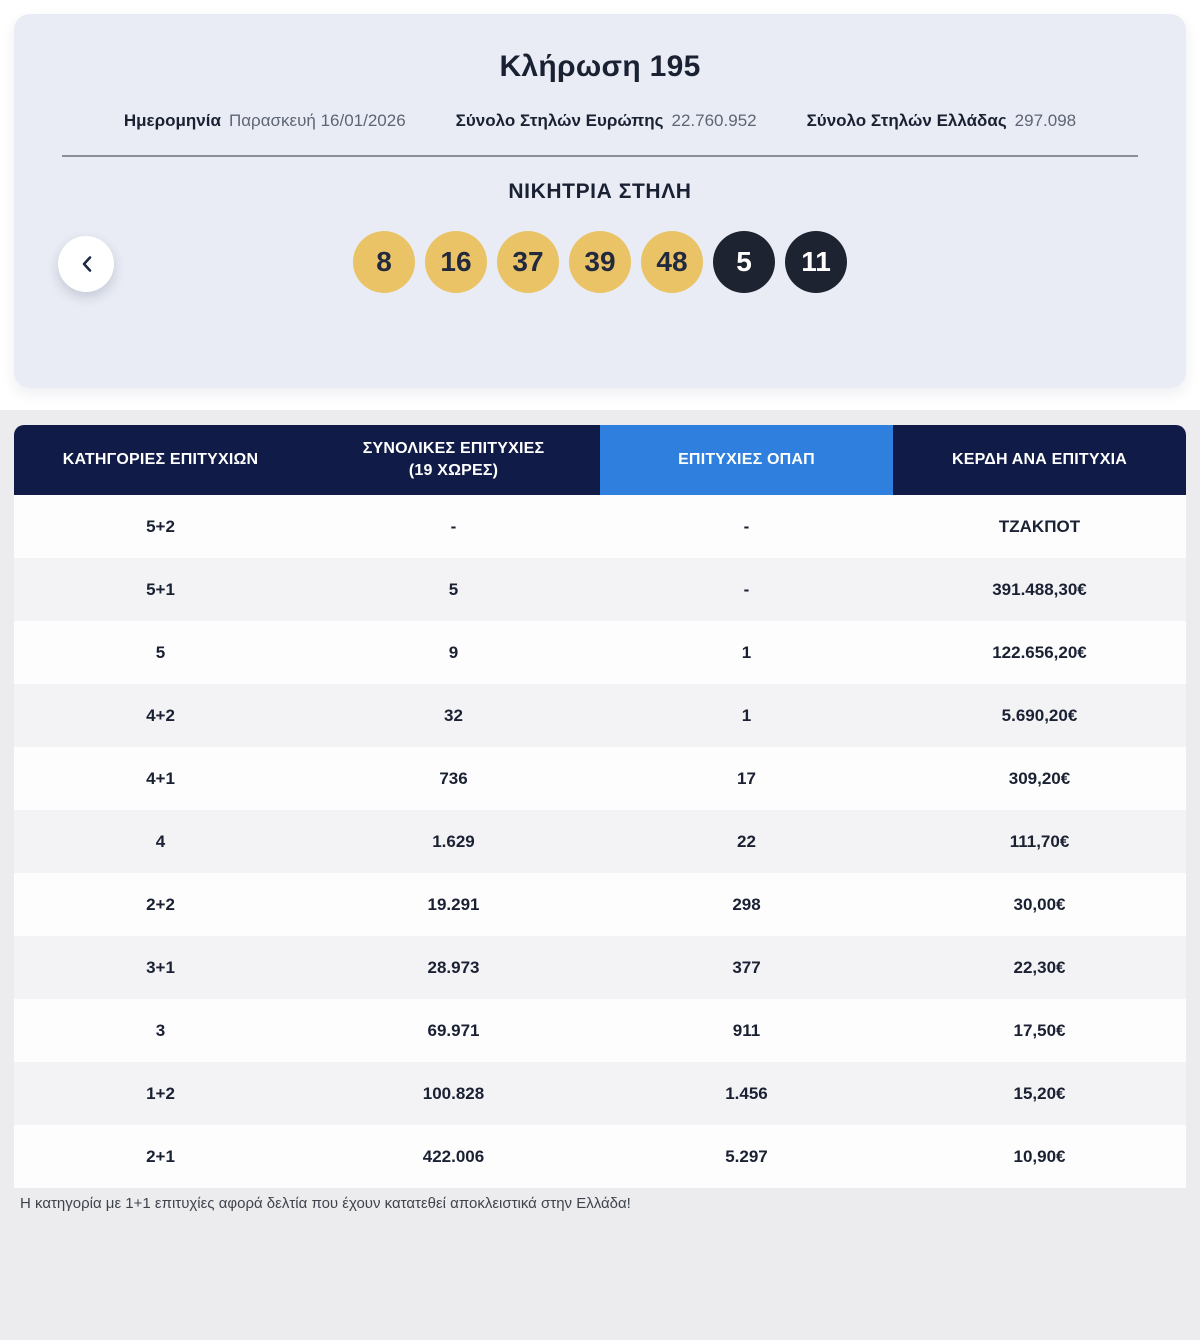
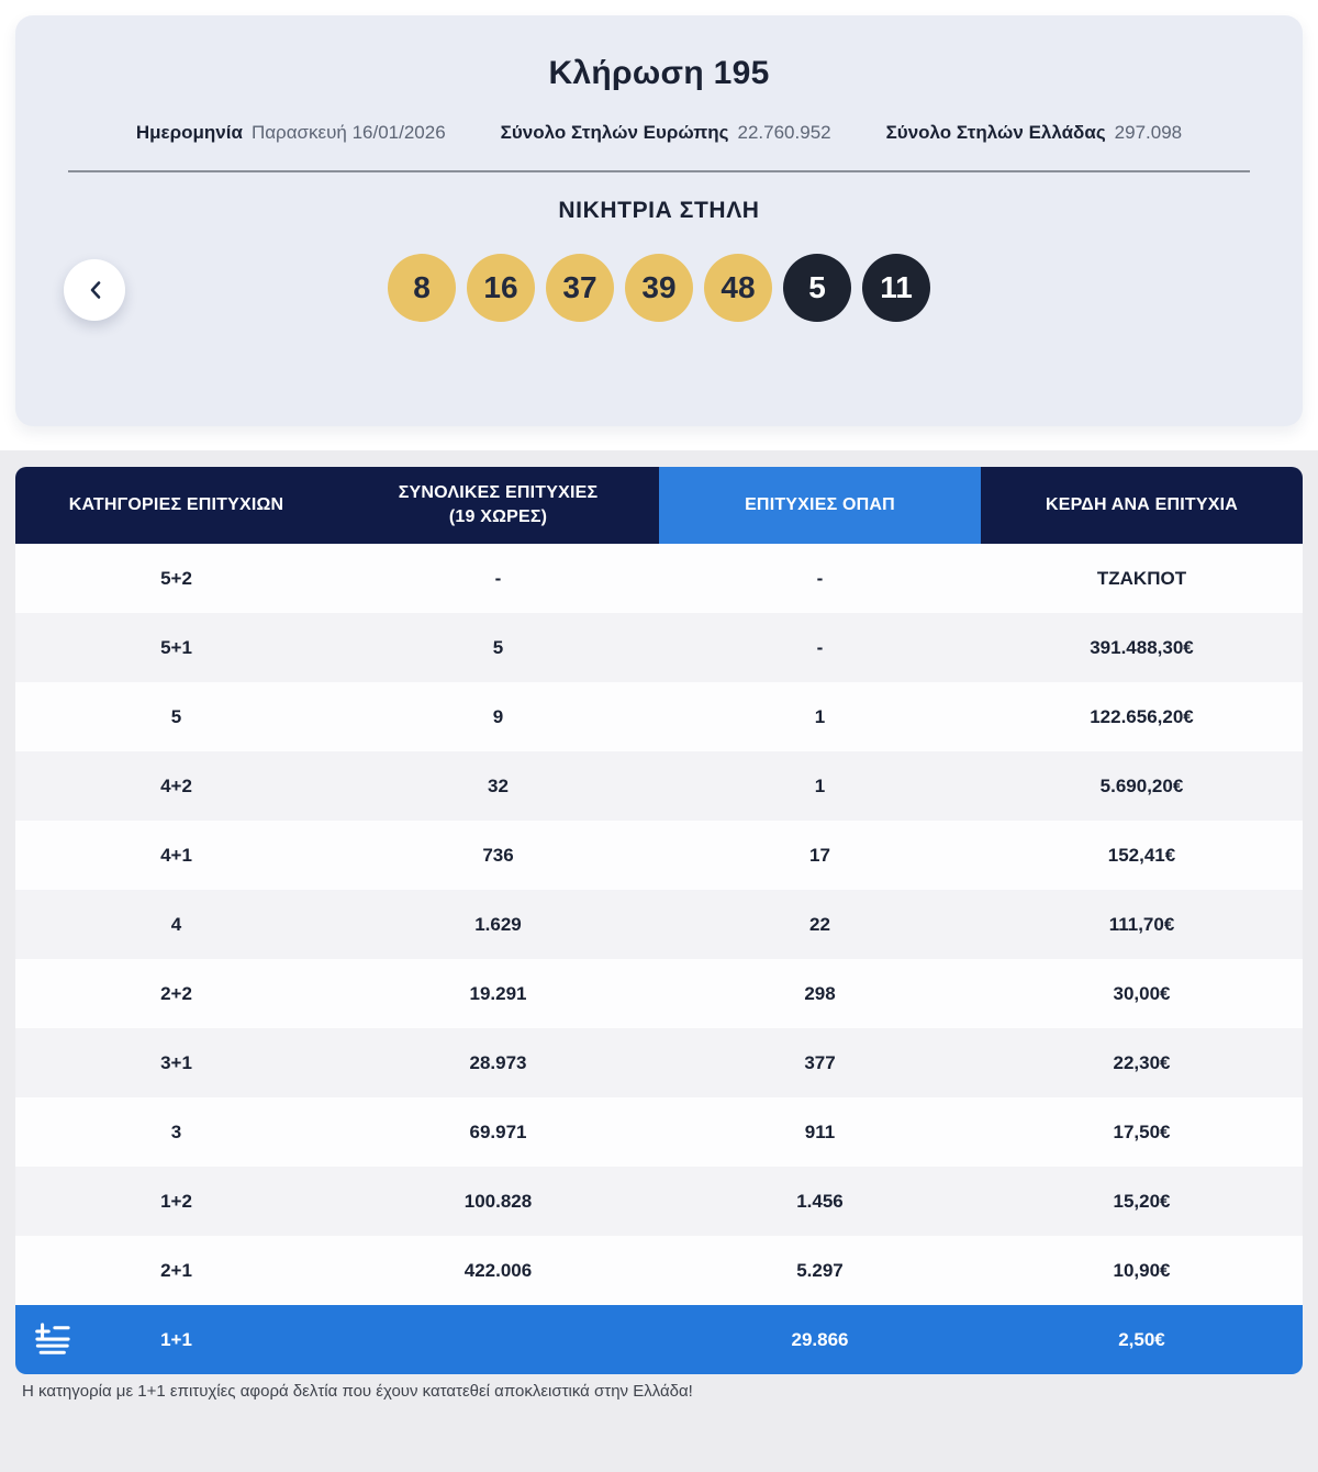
  Κλήρωση 195
  Ημερομηνία
  Παρασκευή 16/01/2026
  Σύνολο Στηλών Ευρώπης
  22.760.952
  Σύνολο Στηλών Ελλάδας
  297.098
  ΝΙΚΗΤΡΙΑ ΣΤΗΛΗ
  8
  16
  37
  39
  48
  5
  11
  ΚΑΤΗΓΟΡΙΕΣ ΕΠΙΤΥΧΙΩΝ
  ΣΥΝΟΛΙΚΕΣ ΕΠΙΤΥΧΙΕΣ
  (19 ΧΩΡΕΣ)
  ΕΠΙΤΥΧΙΕΣ ΟΠΑΠ
  ΚΕΡΔΗ ΑΝΑ ΕΠΙΤΥΧΙΑ
  5+2
  -
  -
  ΤΖΑΚΠΟΤ
  5+1
  5
  -
  391.488,30€
  5
  9
  1
  122.656,20€
  4+2
  32
  1
  5.690,20€
  4+1
  736
  17
- 309,20€
+ 152,41€
  4
  1.629
  22
  111,70€
  2+2
  19.291
  298
  30,00€
  3+1
  28.973
  377
  22,30€
  3
  69.971
  911
  17,50€
  1+2
  100.828
  1.456
  15,20€
  2+1
  422.006
  5.297
  10,90€
+ 1+1
+ 29.866
+ 2,50€
  Η κατηγορία με 1+1 επιτυχίες αφορά δελτία που έχουν κατατεθεί αποκλειστικά στην Ελλάδα!
